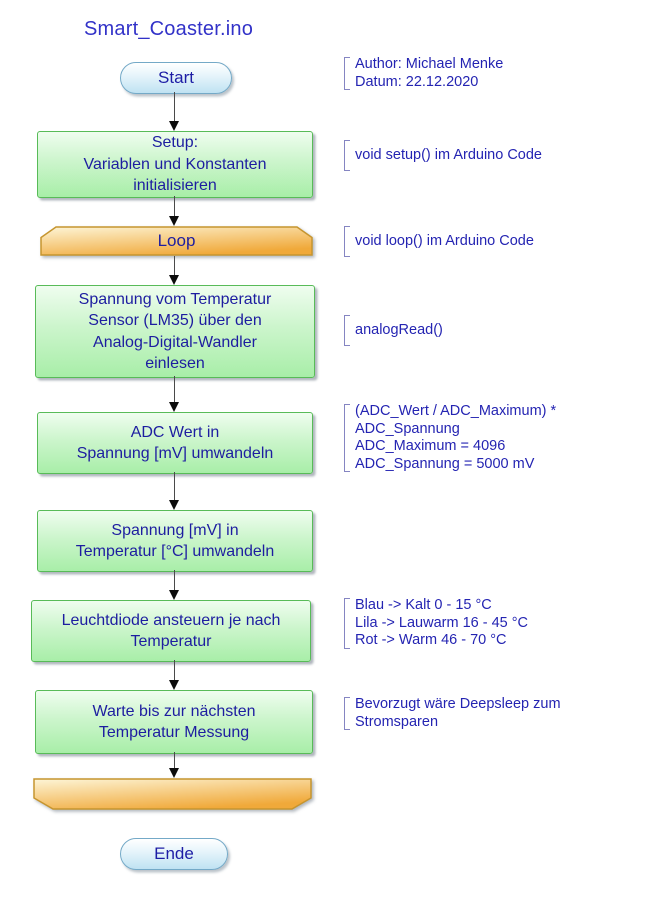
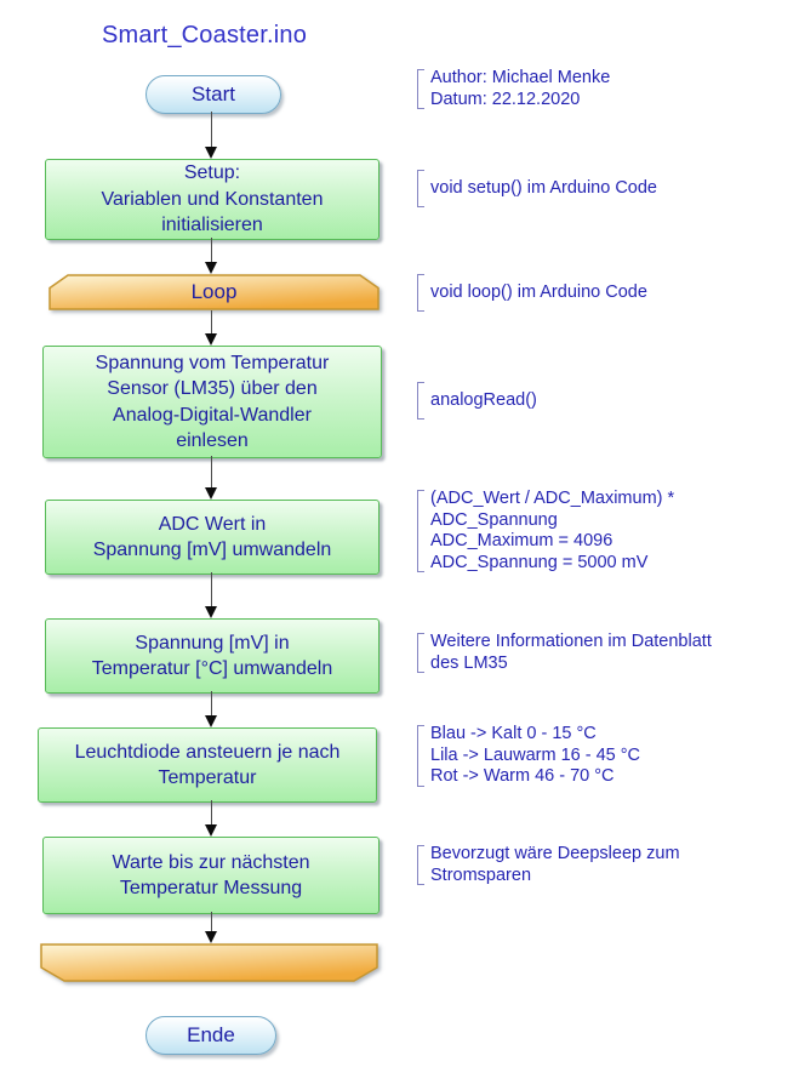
  Smart_Coaster.ino
  Start
  Setup:
  Variablen und Konstanten
  initialisieren
  Loop
  Spannung vom Temperatur
  Sensor (LM35) über den
  Analog-Digital-Wandler
  einlesen
  ADC Wert in
  Spannung [mV] umwandeln
  Spannung [mV] in
  Temperatur [°C] umwandeln
  Leuchtdiode ansteuern je nach
  Temperatur
  Warte bis zur nächsten
  Temperatur Messung
  Ende
  Author: Michael Menke
  Datum: 22.12.2020
  void setup() im Arduino Code
  void loop() im Arduino Code
  analogRead()
  (ADC_Wert / ADC_Maximum) *
  ADC_Spannung
  ADC_Maximum = 4096
  ADC_Spannung = 5000 mV
+ Weitere Informationen im Datenblatt
+ des LM35
  Blau -> Kalt 0 - 15 °C
  Lila -> Lauwarm 16 - 45 °C
  Rot -> Warm 46 - 70 °C
  Bevorzugt wäre Deepsleep zum
  Stromsparen
